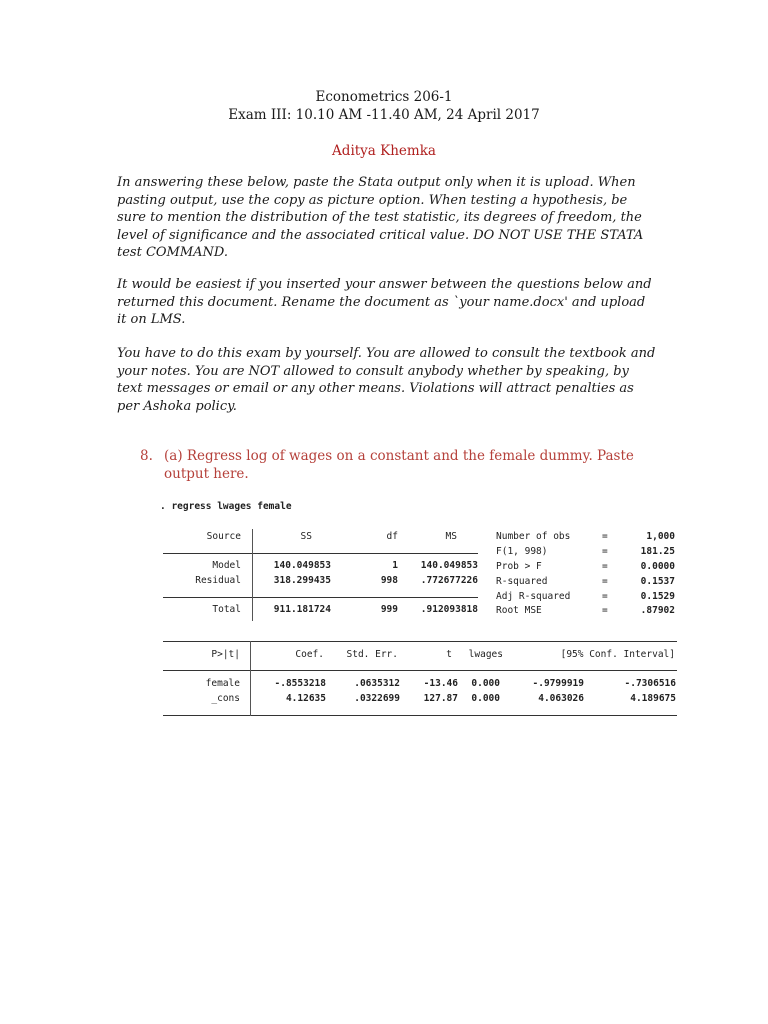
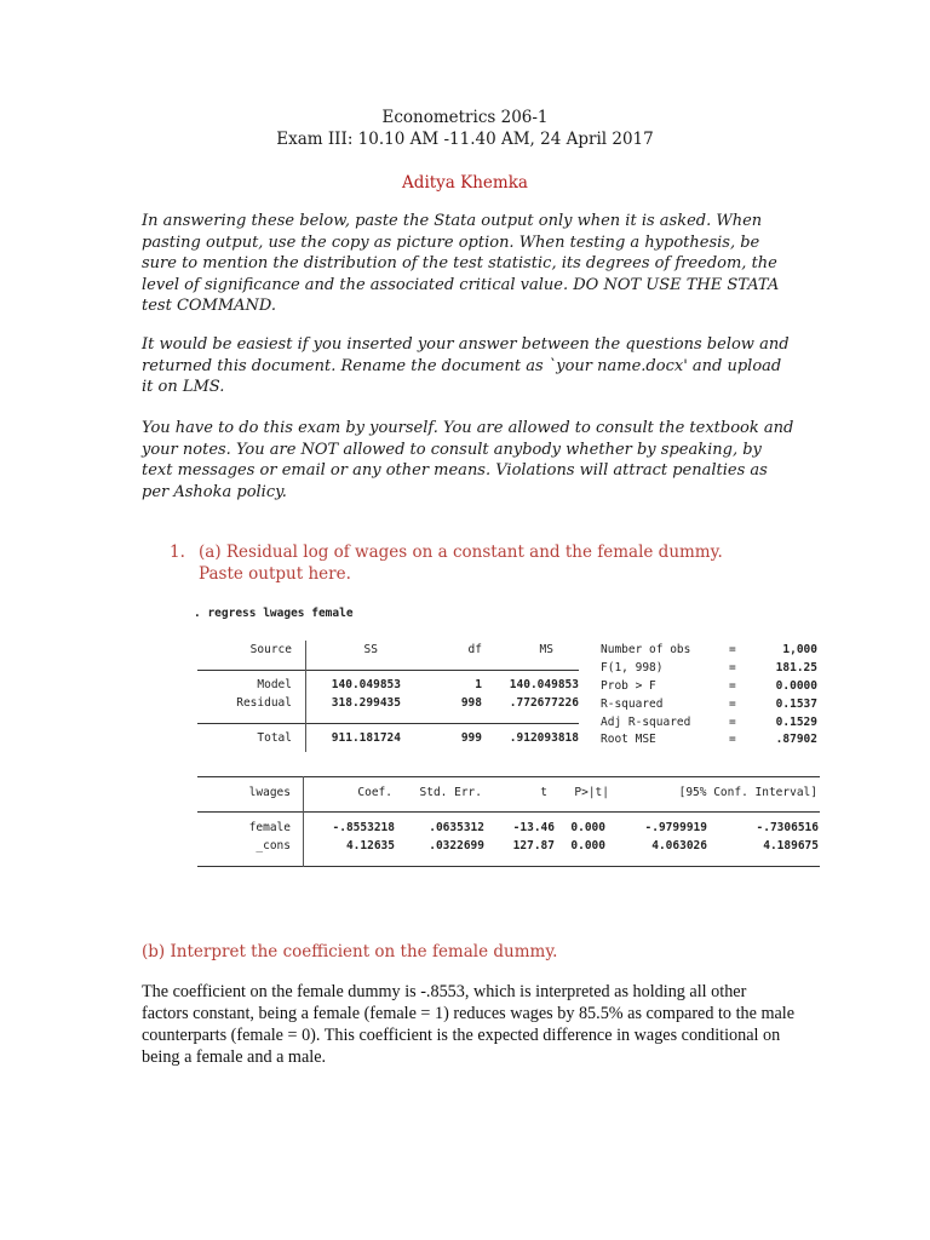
  Econometrics 206-1
  Exam III: 10.10 AM -11.40 AM, 24 April 2017
  Aditya Khemka
- In answering these below, paste the Stata output only when it is upload. When pasting output, use the copy as picture option. When testing a hypothesis, be sure to mention the distribution of the test statistic, its degrees of freedom, the level of significance and the associated critical value. DO NOT USE THE STATA test COMMAND.
+ In answering these below, paste the Stata output only when it is asked. When pasting output, use the copy as picture option. When testing a hypothesis, be sure to mention the distribution of the test statistic, its degrees of freedom, the level of significance and the associated critical value. DO NOT USE THE STATA test COMMAND.
  It would be easiest if you inserted your answer between the questions below and returned this document. Rename the document as `your name.docx' and upload it on LMS.
  You have to do this exam by yourself. You are allowed to consult the textbook and your notes. You are NOT allowed to consult anybody whether by speaking, by text messages or email or any other means. Violations will attract penalties as per Ashoka policy.
- 8.
+ 1.
- (a) Regress log of wages on a constant and the female dummy. Paste output here.
+ (a) Residual log of wages on a constant and the female dummy. Paste output here.
  . regress lwages female
  Source
  SS
  df
  MS
  Model
  140.049853
  1
  140.049853
  Residual
  318.299435
  998
  .772677226
  Total
  911.181724
  999
  .912093818
  Number of obs
  =
  1,000
  F(1, 998)
  =
  181.25
  Prob > F
  =
  0.0000
  R-squared
  =
  0.1537
  Adj R-squared
  =
  0.1529
  Root MSE
  =
  .87902
- P>|t|
+ lwages
  Coef.
  Std. Err.
  t
- lwages
+ P>|t|
  [95% Conf. Interval]
  female
  -.8553218
  .0635312
  -13.46
  0.000
  -.9799919
  -.7306516
  _cons
  4.12635
  .0322699
  127.87
  0.000
  4.063026
  4.189675
+ (b) Interpret the coefficient on the female dummy.
+ The coefficient on the female dummy is -.8553, which is interpreted as holding all other factors constant, being a female (female = 1) reduces wages by 85.5% as compared to the male counterparts (female = 0). This coefficient is the expected difference in wages conditional on being a female and a male.
